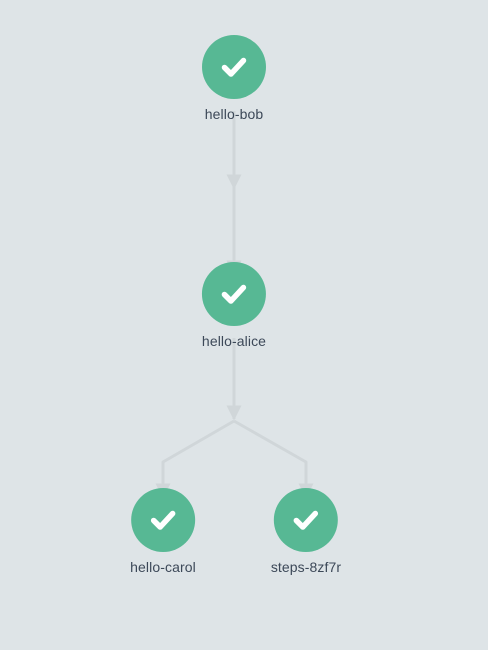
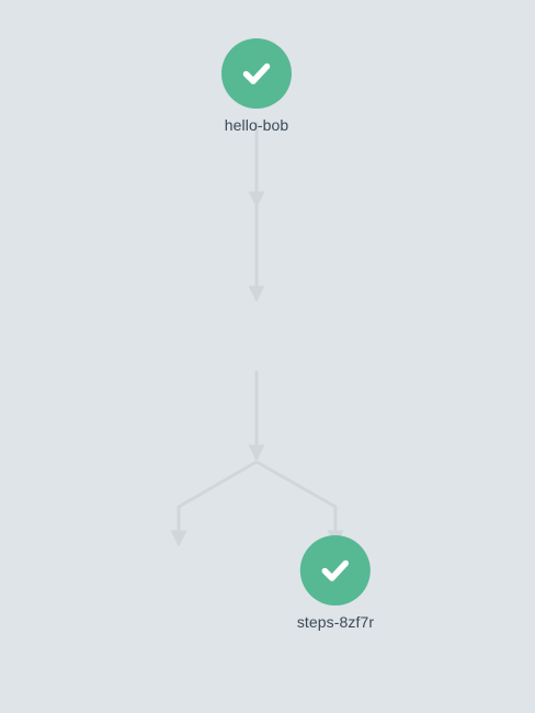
  hello-bob
- hello-alice
- hello-carol
  steps-8zf7r
